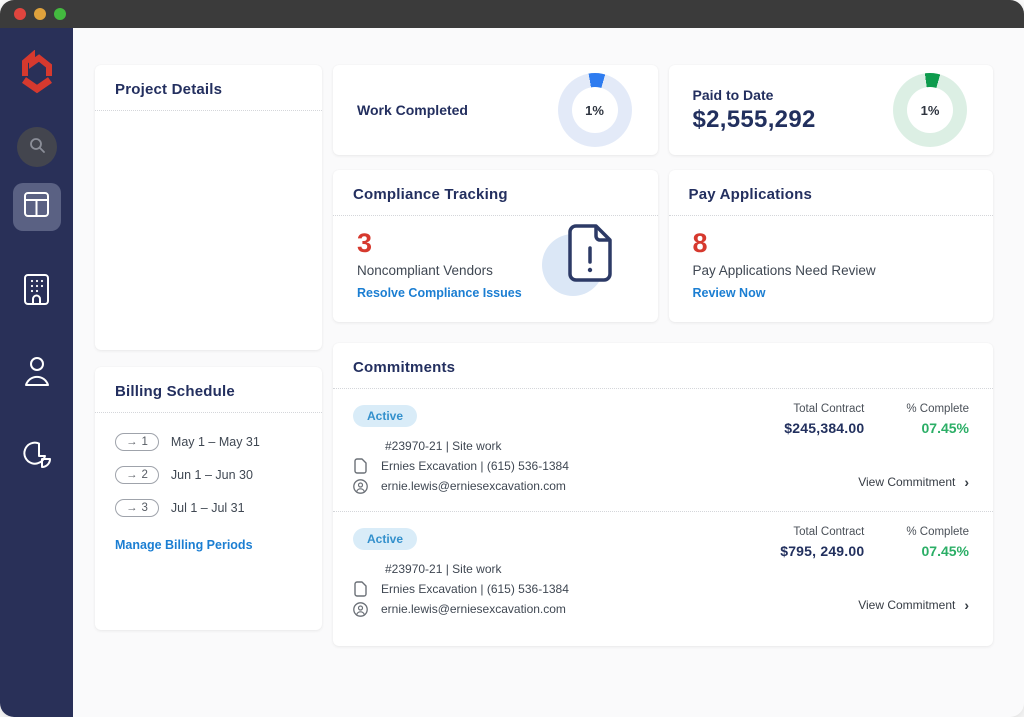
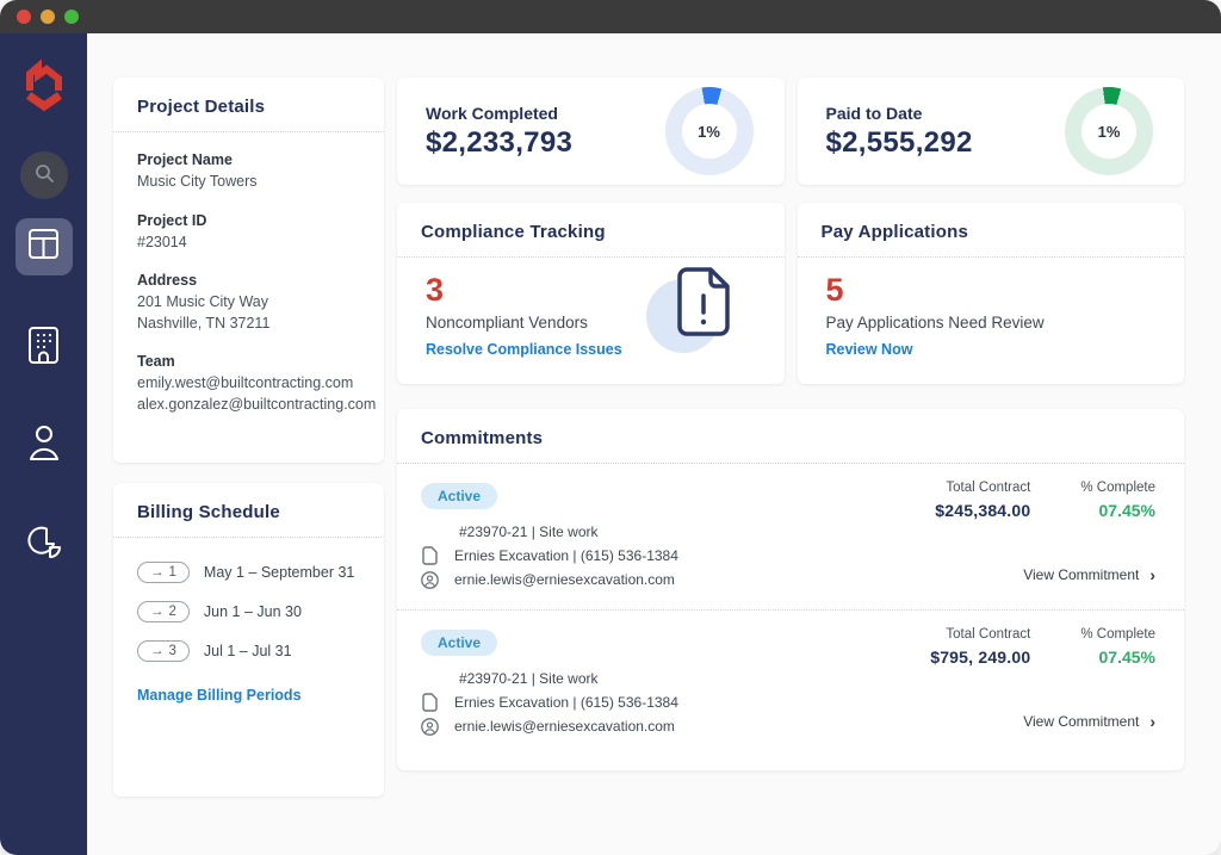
  Project Details
+ Project Name
+ Music City Towers
+ Project ID
+ #23014
+ Address
+ 201 Music City Way
+ Nashville, TN 37211
+ Team
+ emily.west@builtcontracting.com
+ alex.gonzalez@builtcontracting.com
  Billing Schedule
  →
  1
- May 1 – May 31
+ May 1 – September 31
  →
  2
  Jun 1 – Jun 30
  →
  3
  Jul 1 – Jul 31
  Manage Billing Periods
  Work Completed
+ $2,233,793
  1%
  Paid to Date
  $2,555,292
  1%
  Compliance Tracking
  3
  Noncompliant Vendors
  Resolve Compliance Issues
  Pay Applications
- 8
+ 5
  Pay Applications Need Review
  Review Now
  Commitments
  Active
  #23970-21 | Site work
  Ernies Excavation | (615) 536-1384
  ernie.lewis@erniesexcavation.com
  Total Contract
  $245,384.00
  % Complete
  07.45%
  View Commitment
  ›
  Active
  #23970-21 | Site work
  Ernies Excavation | (615) 536-1384
  ernie.lewis@erniesexcavation.com
  Total Contract
  $795, 249.00
  % Complete
  07.45%
  View Commitment
  ›
